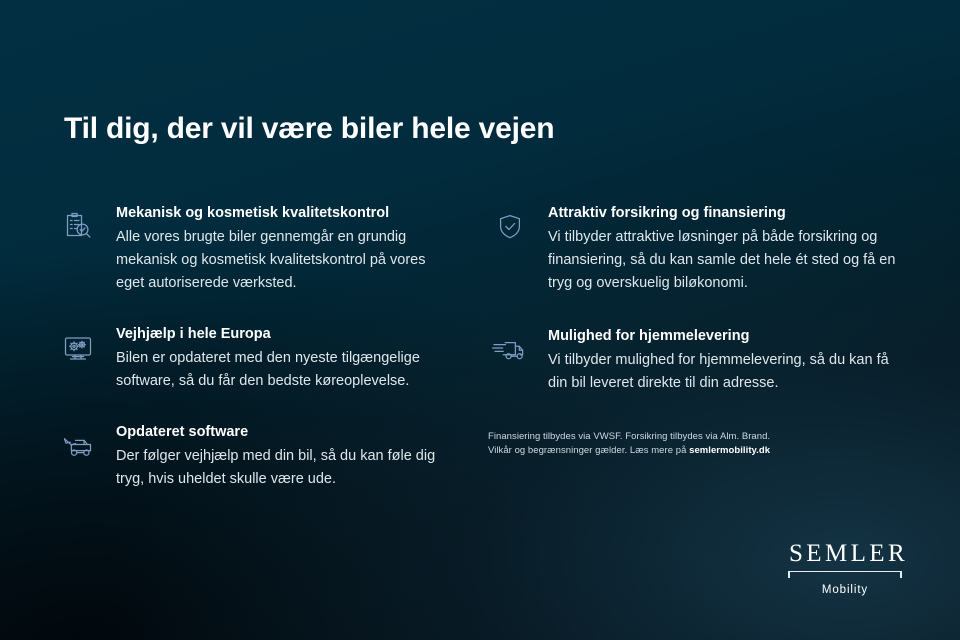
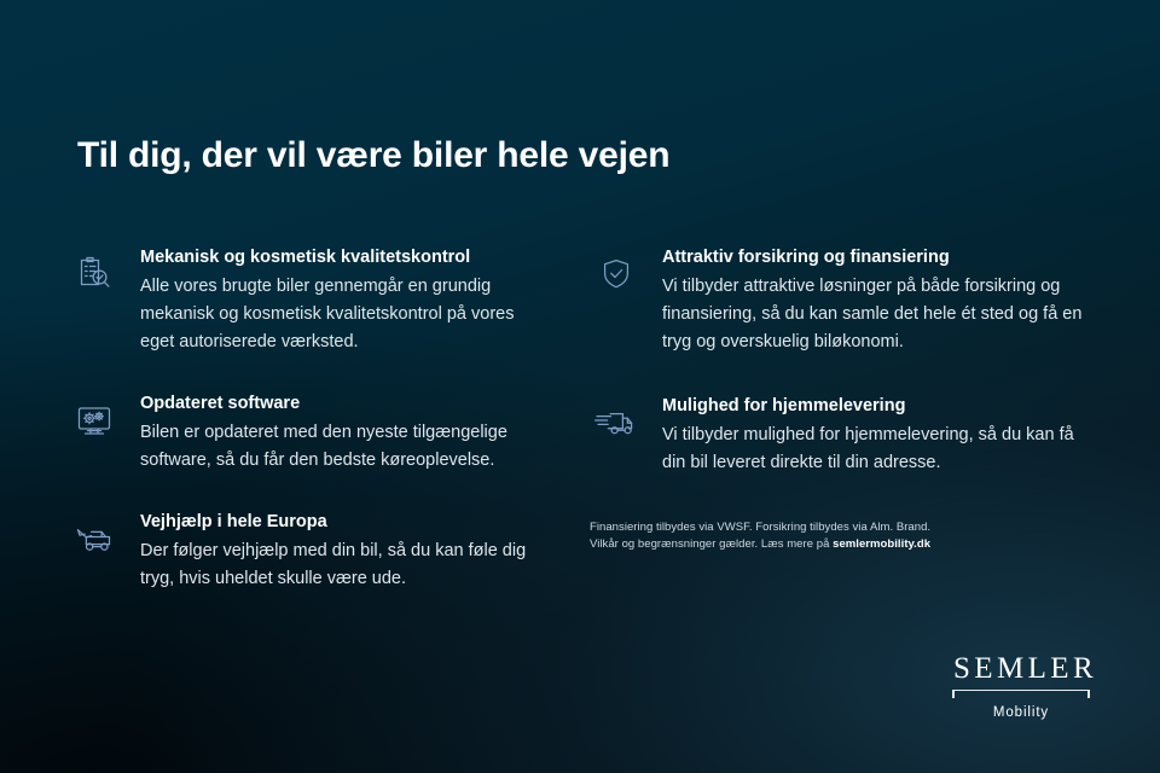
  Til dig, der vil være biler hele vejen
  Mekanisk og kosmetisk kvalitetskontrol
  Alle vores brugte biler gennemgår en grundig mekanisk og kosmetisk kvalitetskontrol på vores eget autoriserede værksted.
- Vejhjælp i hele Europa
+ Opdateret software
  Bilen er opdateret med den nyeste tilgængelige software, så du får den bedste køreoplevelse.
- Opdateret software
+ Vejhjælp i hele Europa
  Der følger vejhjælp med din bil, så du kan føle dig tryg, hvis uheldet skulle være ude.
  Attraktiv forsikring og finansiering
  Vi tilbyder attraktive løsninger på både forsikring og finansiering, så du kan samle det hele ét sted og få en tryg og overskuelig biløkonomi.
  Mulighed for hjemmelevering
  Vi tilbyder mulighed for hjemmelevering, så du kan få din bil leveret direkte til din adresse.
  Finansiering tilbydes via VWSF. Forsikring tilbydes via Alm. Brand.
  Vilkår og begrænsninger gælder. Læs mere på semlermobility.dk
  SEMLER
  Mobility
